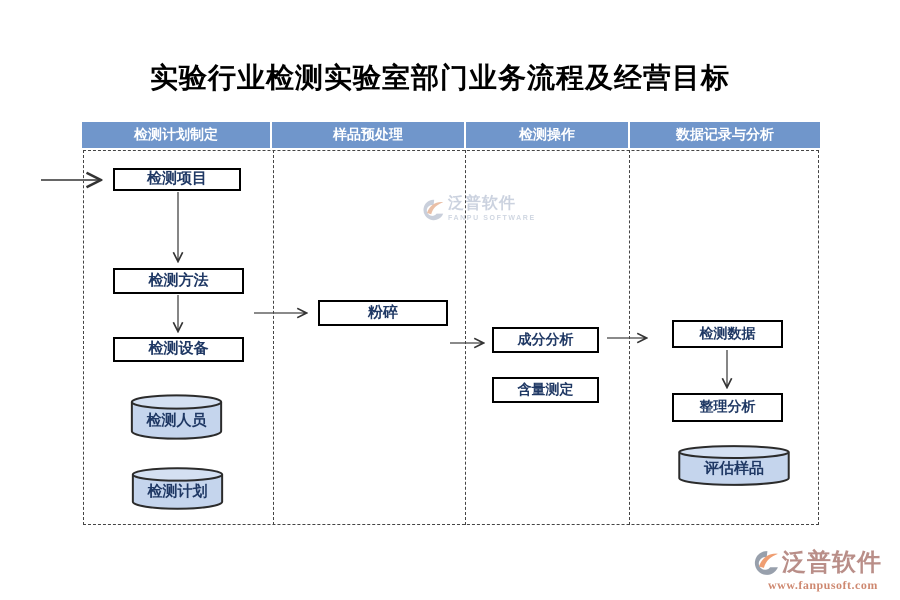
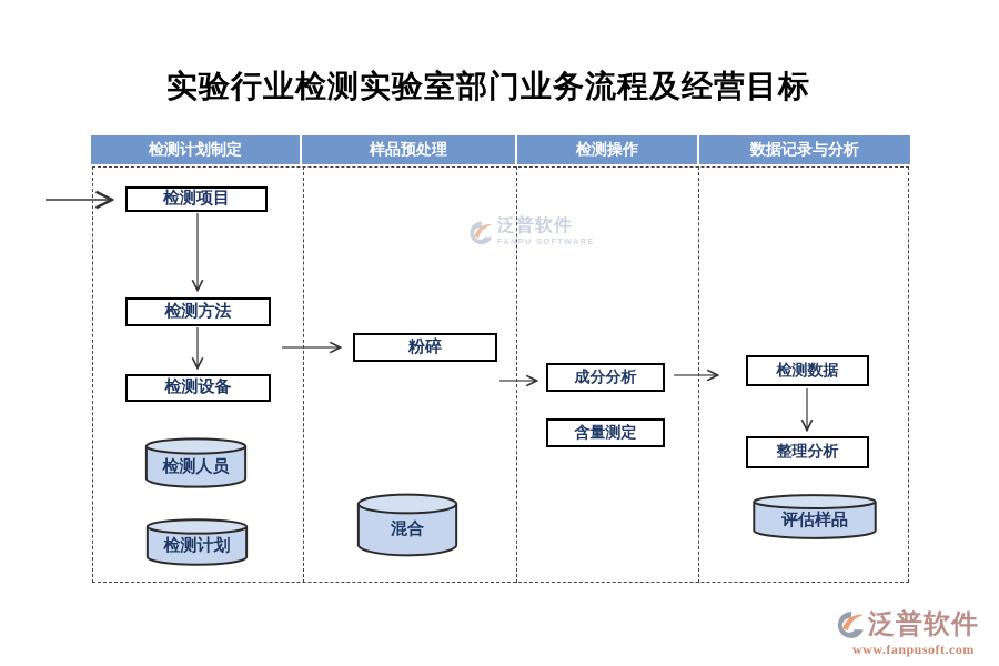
  实验行业检测实验室部门业务流程及经营目标
  检测计划制定
  样品预处理
  检测操作
  数据记录与分析
  泛普软件
  检测项目
  检测方法
  检测设备
  粉碎
  成分分析
  含量测定
  检测数据
  整理分析
  检测人员
  检测计划
+ 混合
  评估样品
  泛普软件
  www.fanpusoft.com
